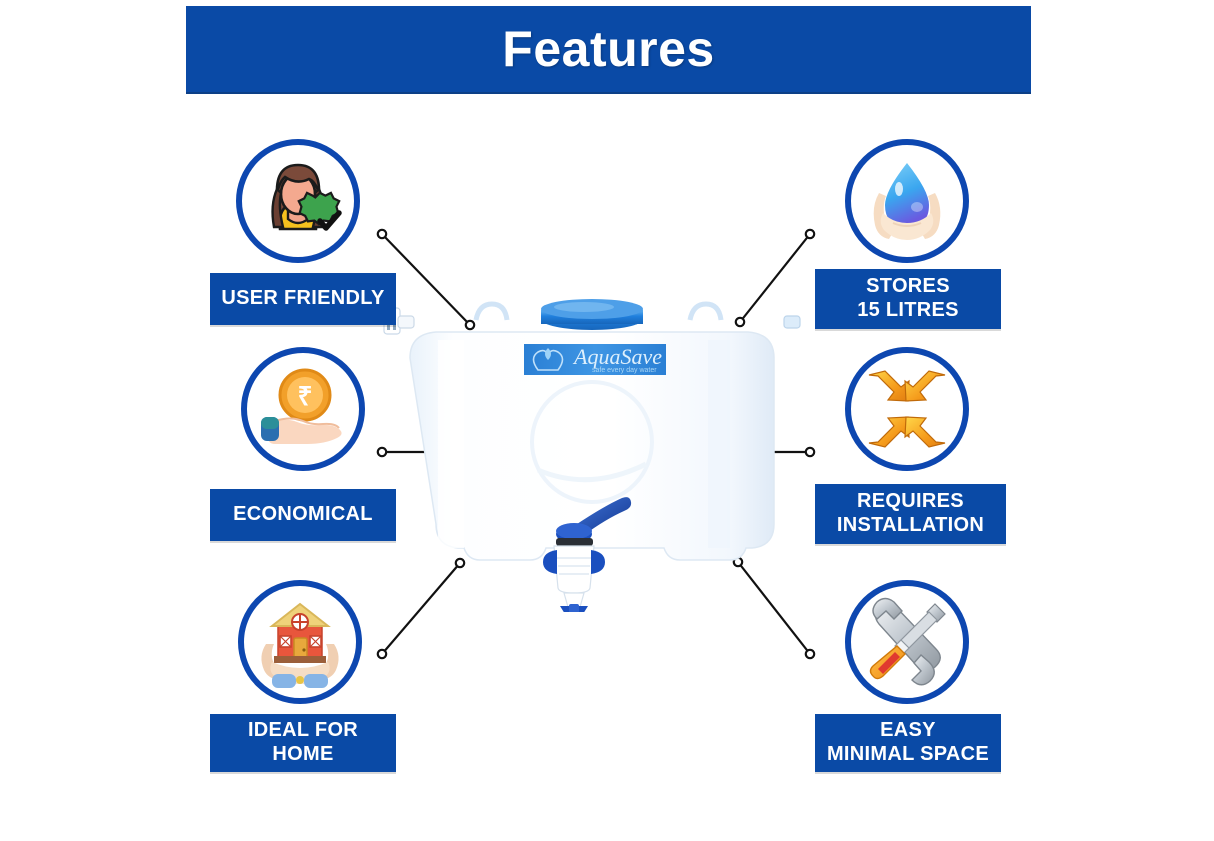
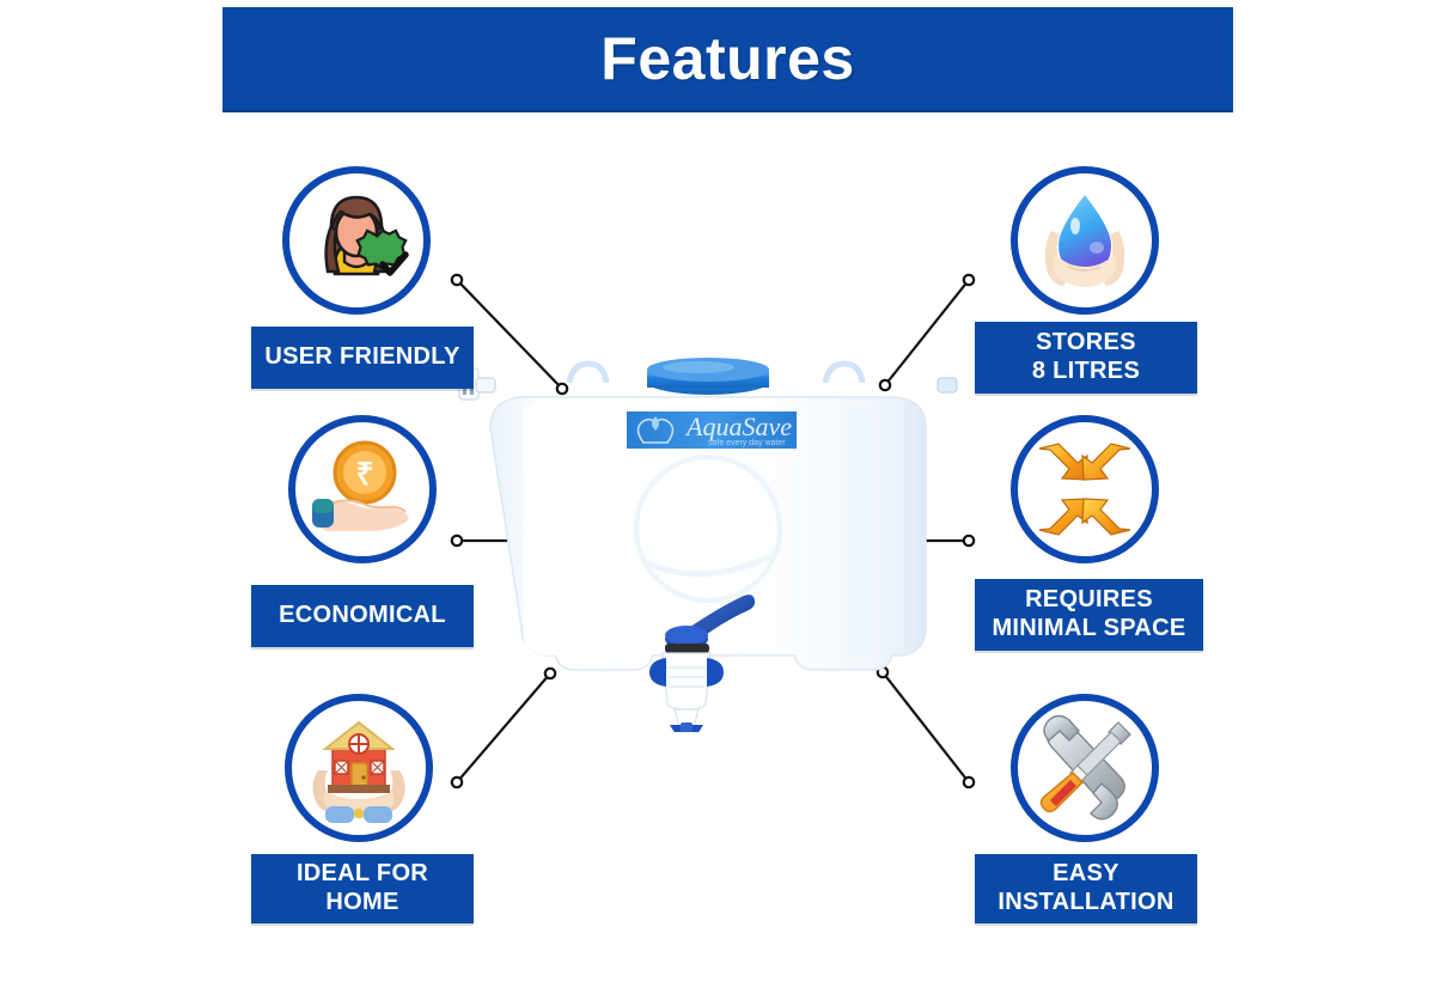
  Features
  AquaSave
  USER FRIENDLY
  ₹
  ECONOMICAL
  IDEAL FOR
  HOME
  STORES
- 15 LITRES
+ 8 LITRES
  REQUIRES
- INSTALLATION
+ MINIMAL SPACE
  EASY
- MINIMAL SPACE
+ INSTALLATION
